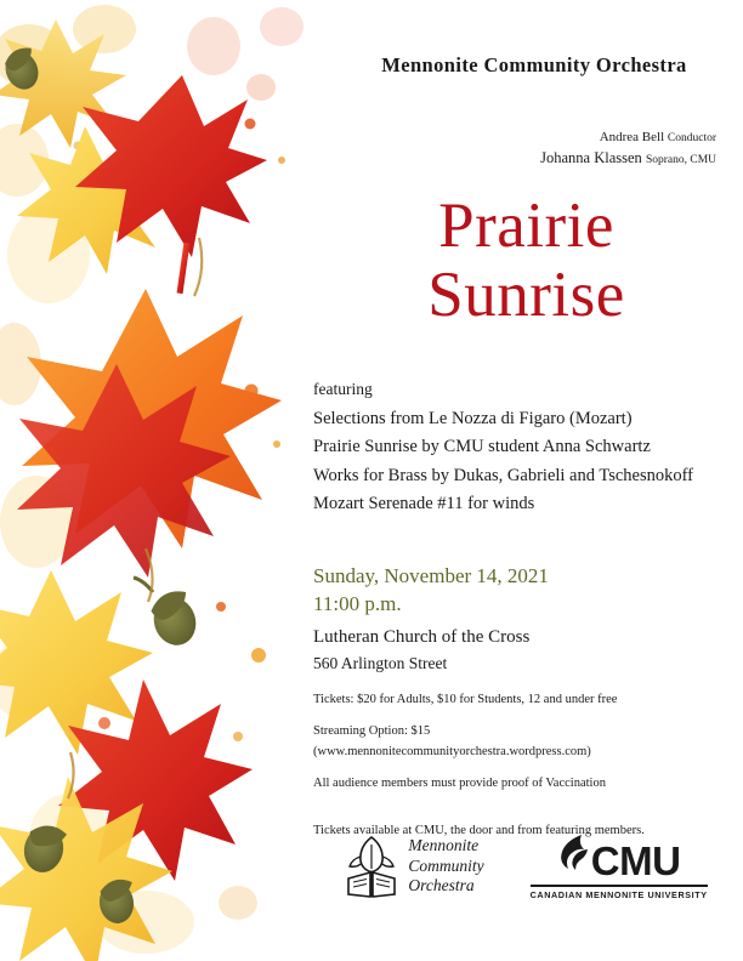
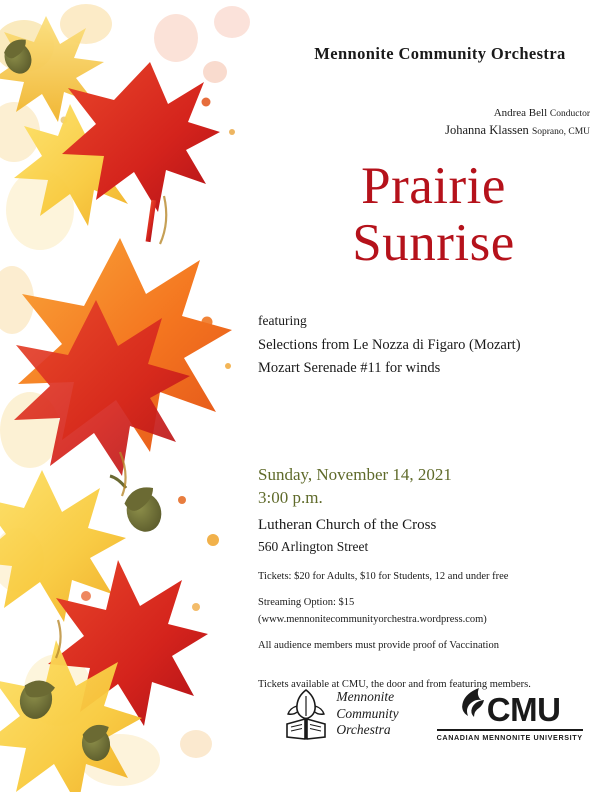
  Mennonite Community Orchestra
  Andrea Bell Conductor
  Johanna Klassen Soprano, CMU
  Prairie
  Sunrise
  featuring
  Selections from Le Nozza di Figaro (Mozart)
- Prairie Sunrise by CMU student Anna Schwartz
- Works for Brass by Dukas, Gabrieli and Tschesnokoff
  Mozart Serenade #11 for winds
  Sunday, November 14, 2021
- 11:00 p.m.
+ 3:00 p.m.
  Lutheran Church of the Cross
  560 Arlington Street
  Tickets: $20 for Adults, $10 for Students, 12 and under free
  Streaming Option: $15
  (www.mennonitecommunityorchestra.wordpress.com)
  All audience members must provide proof of Vaccination
  Tickets available at CMU, the door and from featuring members.
  Mennonite
  Community
  Orchestra
  CMU
  CANADIAN MENNONITE UNIVERSITY
